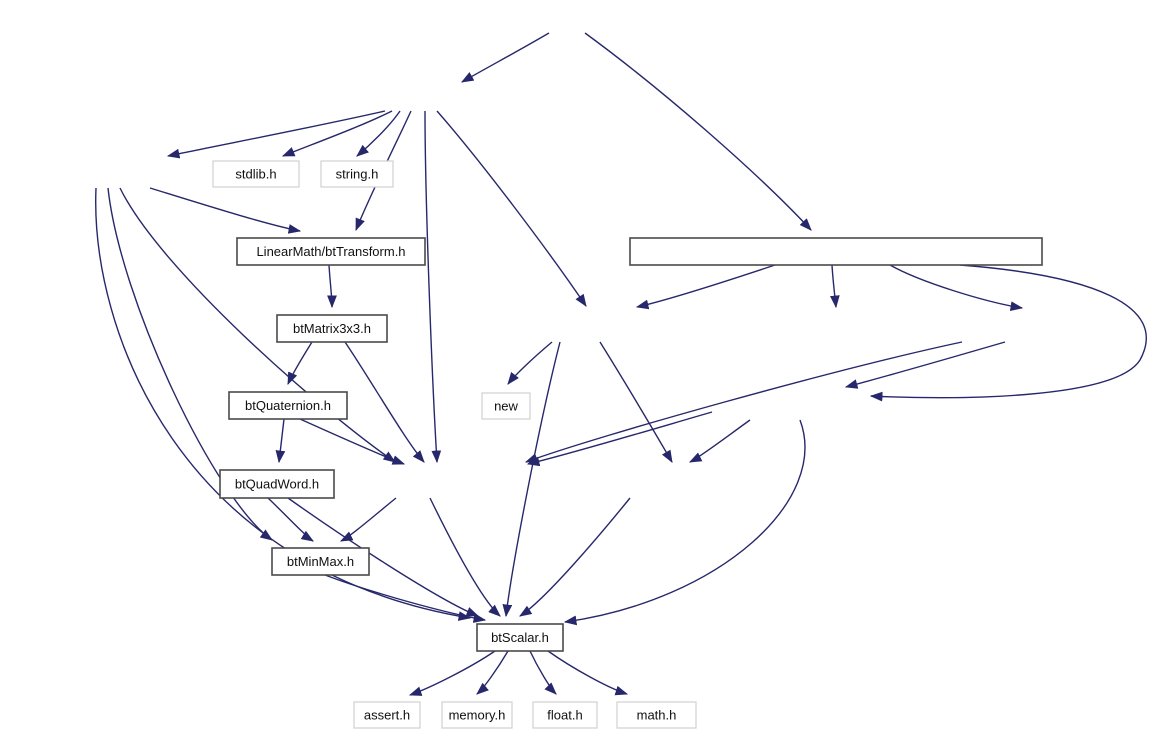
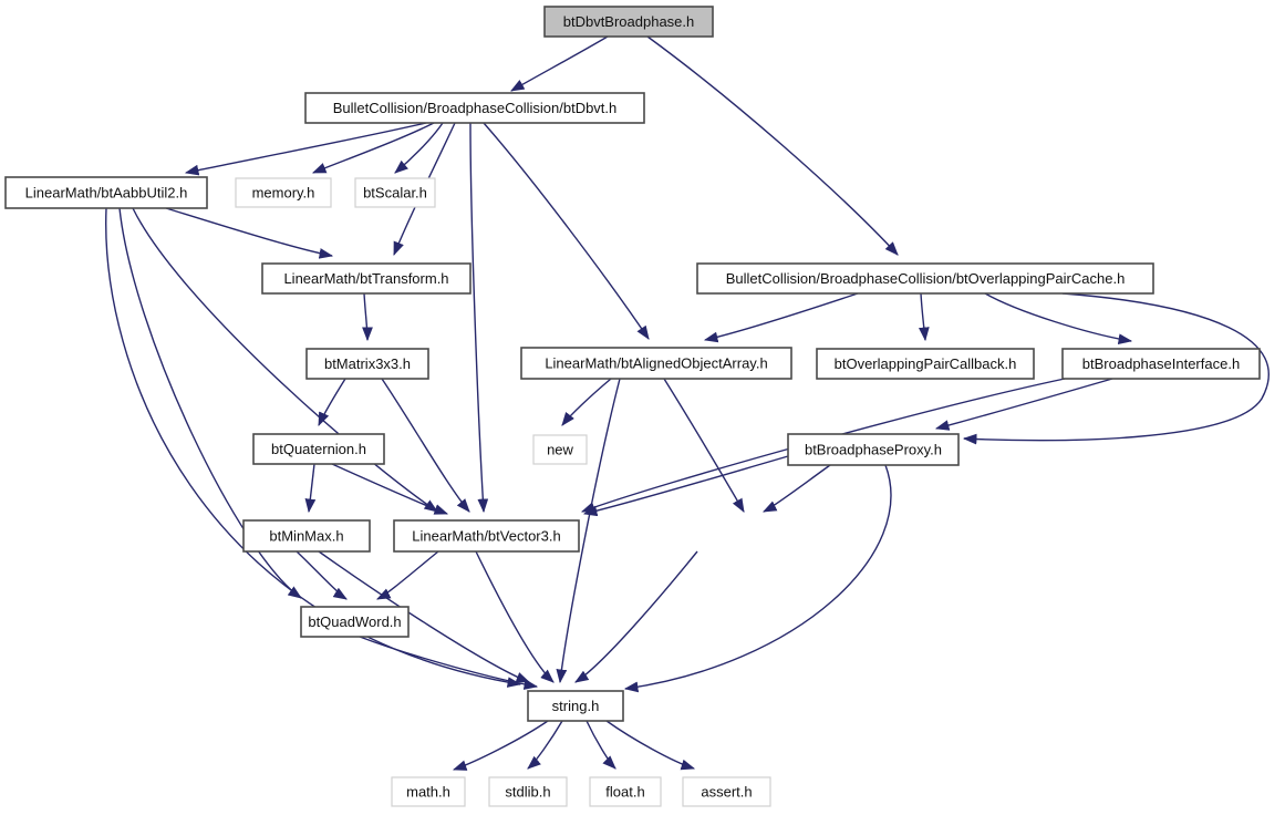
+ btDbvtBroadphase.h
+ BulletCollision/BroadphaseCollision/btDbvt.h
+ LinearMath/btAabbUtil2.h
- stdlib.h
+ memory.h
- string.h
+ btScalar.h
  LinearMath/btTransform.h
+ BulletCollision/BroadphaseCollision/btOverlappingPairCache.h
  btMatrix3x3.h
+ LinearMath/btAlignedObjectArray.h
+ btOverlappingPairCallback.h
+ btBroadphaseInterface.h
  btQuaternion.h
  new
+ btBroadphaseProxy.h
- btQuadWord.h
+ btMinMax.h
+ LinearMath/btVector3.h
- btMinMax.h
+ btQuadWord.h
- btScalar.h
+ string.h
- assert.h
+ math.h
- memory.h
+ stdlib.h
  float.h
- math.h
+ assert.h
